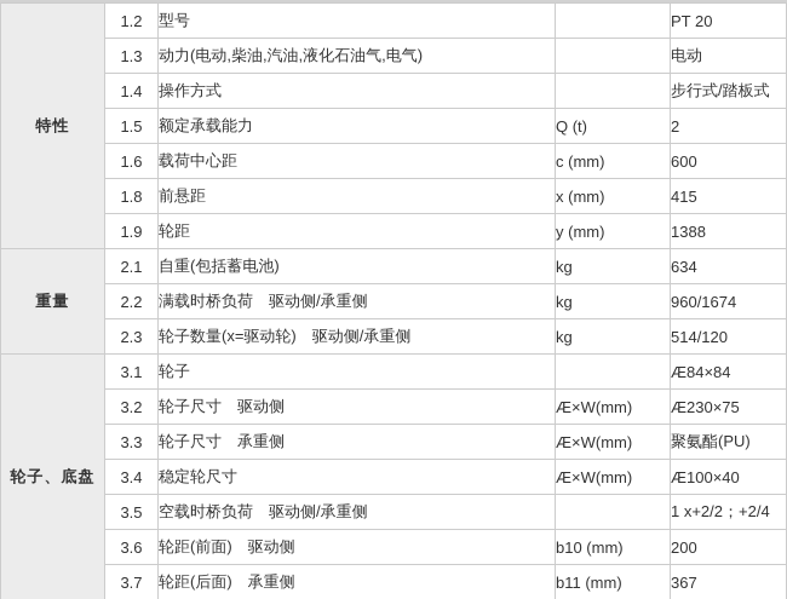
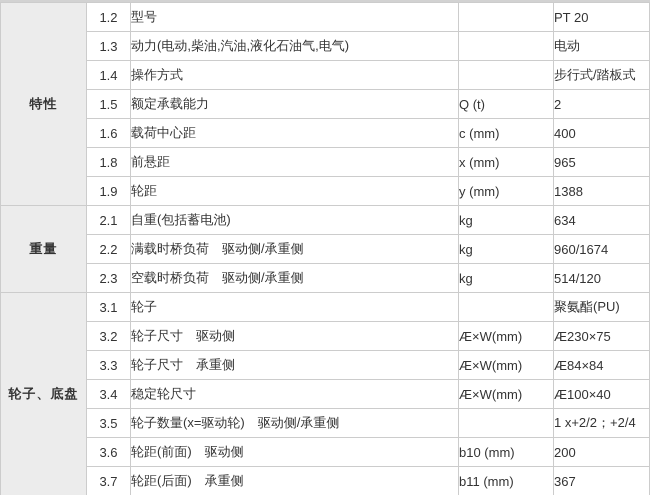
  特性	1.2	型号		PT 20
  1.3	动力(电动,柴油,汽油,液化石油气,电气)		电动
  1.4	操作方式		步行式/踏板式
  1.5	额定承载能力	Q (t)	2
- 1.6	载荷中心距	c (mm)	600
+ 1.6	载荷中心距	c (mm)	400
- 1.8	前悬距	x (mm)	415
+ 1.8	前悬距	x (mm)	965
  1.9	轮距	y (mm)	1388
  重量	2.1	自重(包括蓄电池)	kg	634
  2.2	满载时桥负荷 驱动侧/承重侧	kg	960/1674
- 2.3	轮子数量(x=驱动轮) 驱动侧/承重侧	kg	514/120
+ 2.3	空载时桥负荷 驱动侧/承重侧	kg	514/120
- 轮子、底盘	3.1	轮子		Æ84×84
+ 轮子、底盘	3.1	轮子		聚氨酯(PU)
  3.2	轮子尺寸 驱动侧	Æ×W(mm)	Æ230×75
- 3.3	轮子尺寸 承重侧	Æ×W(mm)	聚氨酯(PU)
+ 3.3	轮子尺寸 承重侧	Æ×W(mm)	Æ84×84
  3.4	稳定轮尺寸	Æ×W(mm)	Æ100×40
- 3.5	空载时桥负荷 驱动侧/承重侧		1 x+2/2；+2/4
+ 3.5	轮子数量(x=驱动轮) 驱动侧/承重侧		1 x+2/2；+2/4
  3.6	轮距(前面) 驱动侧	b10 (mm)	200
  3.7	轮距(后面) 承重侧	b11 (mm)	367
